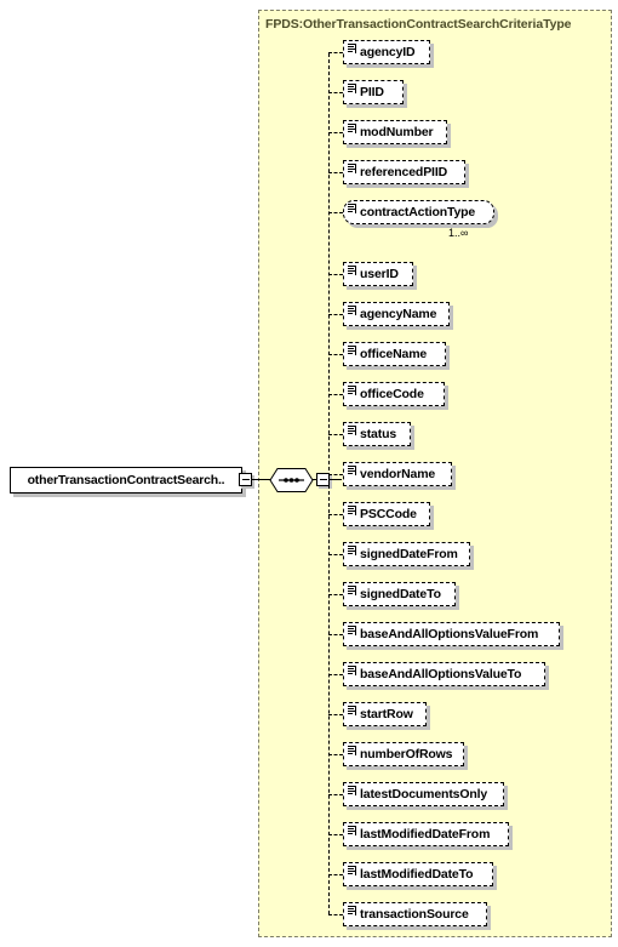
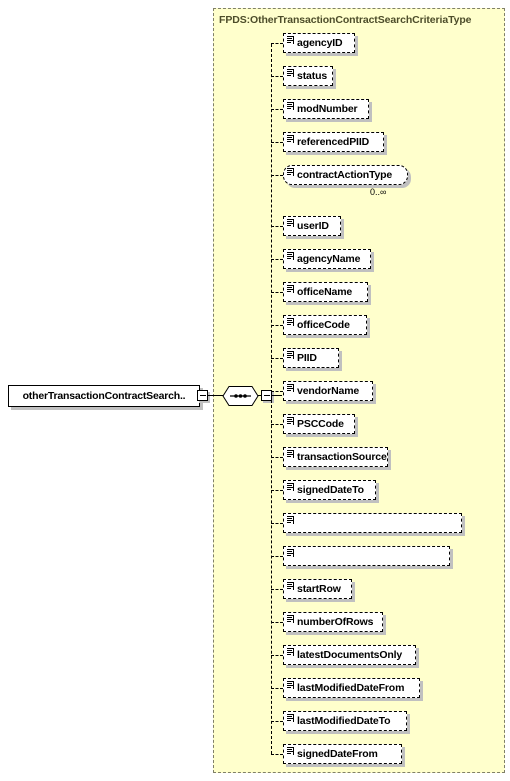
  FPDS:OtherTransactionContractSearchCriteriaType
  otherTransactionContractSearch..
  agencyID
- PIID
+ status
  modNumber
  referencedPIID
  contractActionType
- 1..∞
+ 0..∞
  userID
  agencyName
  officeName
  officeCode
- status
+ PIID
  vendorName
  PSCCode
- signedDateFrom
+ transactionSource
  signedDateTo
- baseAndAllOptionsValueFrom
- baseAndAllOptionsValueTo
  startRow
  numberOfRows
  latestDocumentsOnly
  lastModifiedDateFrom
  lastModifiedDateTo
- transactionSource
+ signedDateFrom
